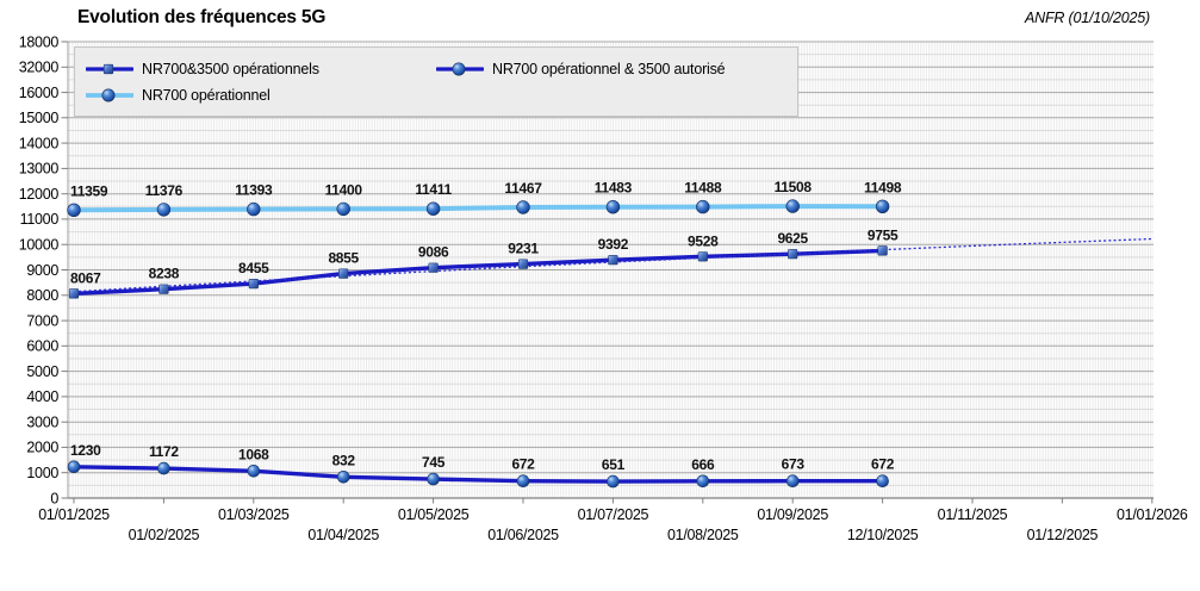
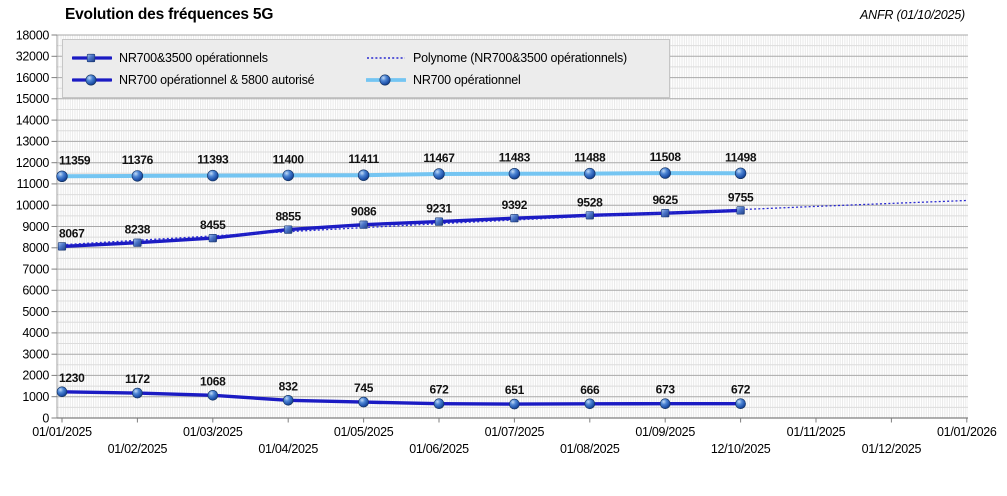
  18000
  32000
  16000
  15000
  14000
  13000
  12000
  11000
  10000
  9000
  8000
  7000
  6000
  5000
  4000
  3000
  2000
  1000
  0
  01/01/2025
  01/02/2025
  01/03/2025
  01/04/2025
  01/05/2025
  01/06/2025
  01/07/2025
  01/08/2025
  01/09/2025
  12/10/2025
  01/11/2025
  01/12/2025
  01/01/2026
  8067
  8238
  8455
  8855
  9086
  9231
  9392
  9528
  9625
  9755
  1230
  1172
  1068
  832
  745
  672
  651
  666
  673
  672
  11359
  11376
  11393
  11400
  11411
  11467
  11483
  11488
  11508
  11498
  Evolution des fréquences 5G
  ANFR (01/10/2025)
  NR700&3500 opérationnels
+ Polynome (NR700&3500 opérationnels)
- NR700 opérationnel & 3500 autorisé
+ NR700 opérationnel & 5800 autorisé
  NR700 opérationnel
